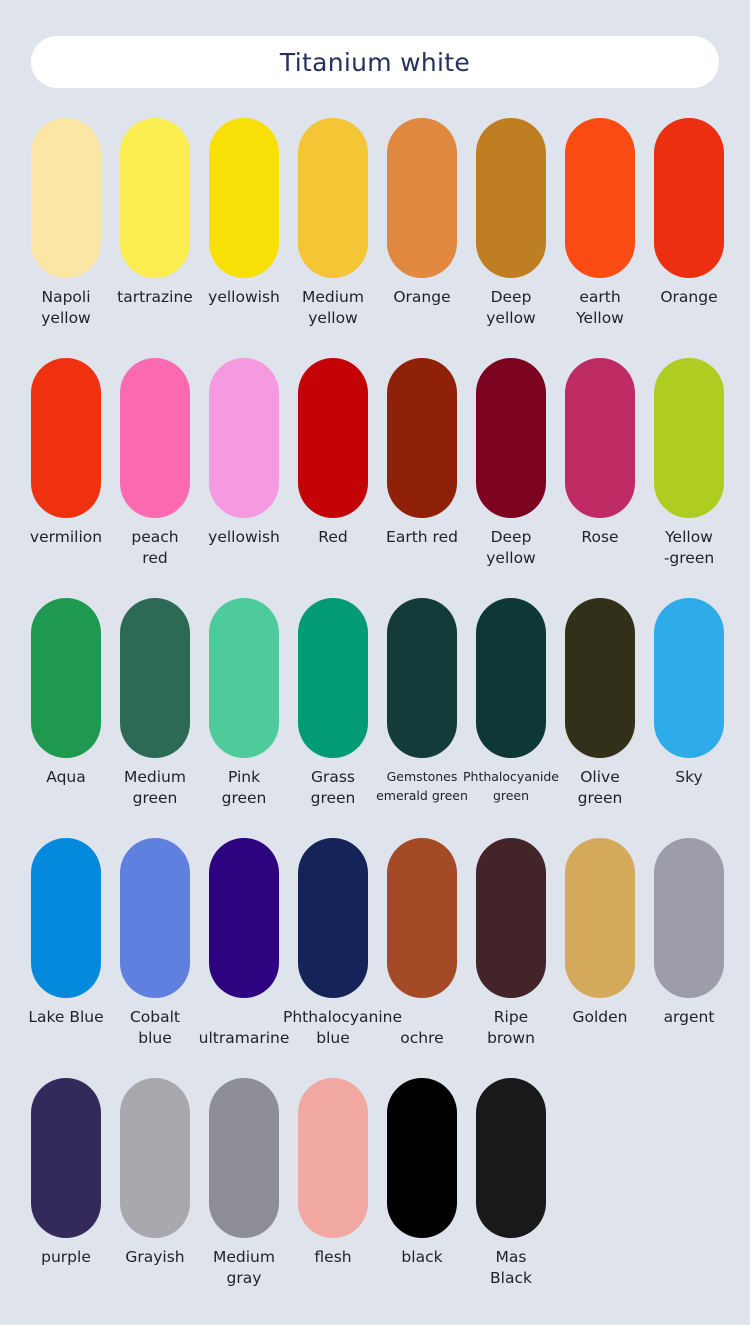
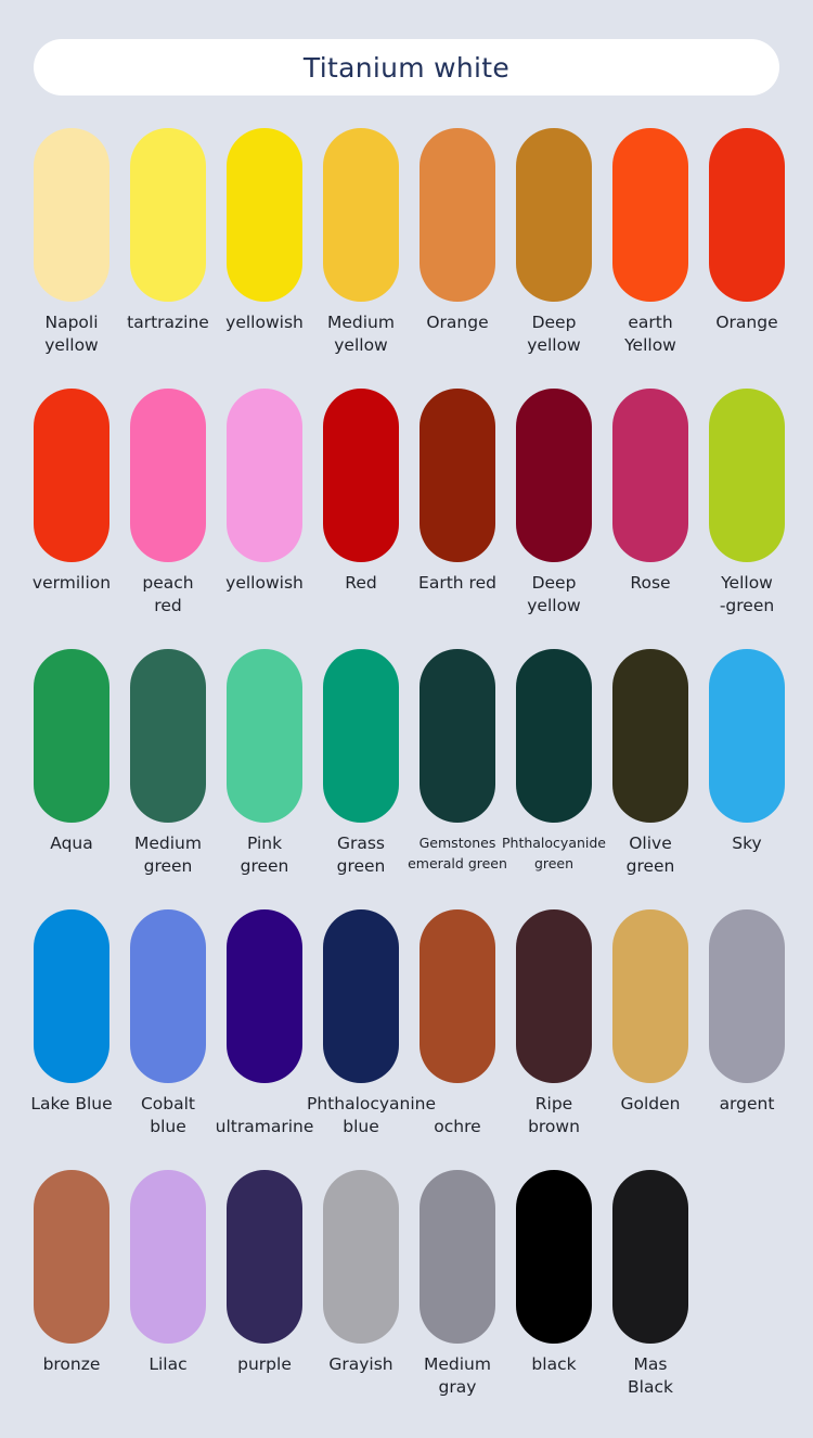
  Titanium white
  Napoli
  yellow
  tartrazine
  yellowish
  Medium
  yellow
  Orange
  Deep
  yellow
  earth
  Yellow
  Orange
  vermilion
  peach
  red
  yellowish
  Red
  Earth red
  Deep
  yellow
  Rose
  Yellow
  -green
  Aqua
  Medium
  green
  Pink
  green
  Grass
  green
  Gemstones
  emerald green
  Phthalocyanide
  green
  Olive
  green
  Sky
  Lake Blue
  Cobalt
  blue
  ultramarine
  Phthalocyani
  blue
  ochre
  Ripe
  brown
  Golden
  argent
+ bronze
+ Lilac
  purple
  Grayish
  Medium
  gray
- flesh
  black
  Mas
  Black
